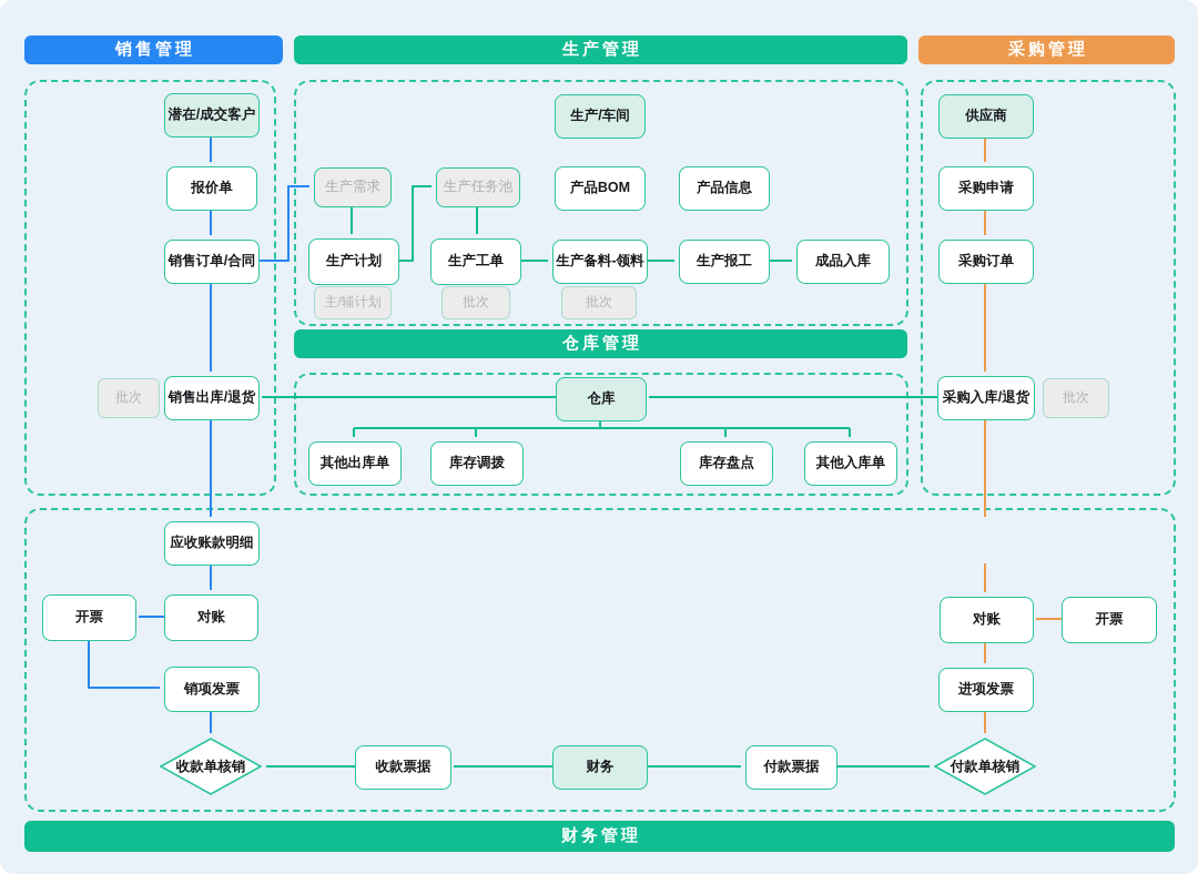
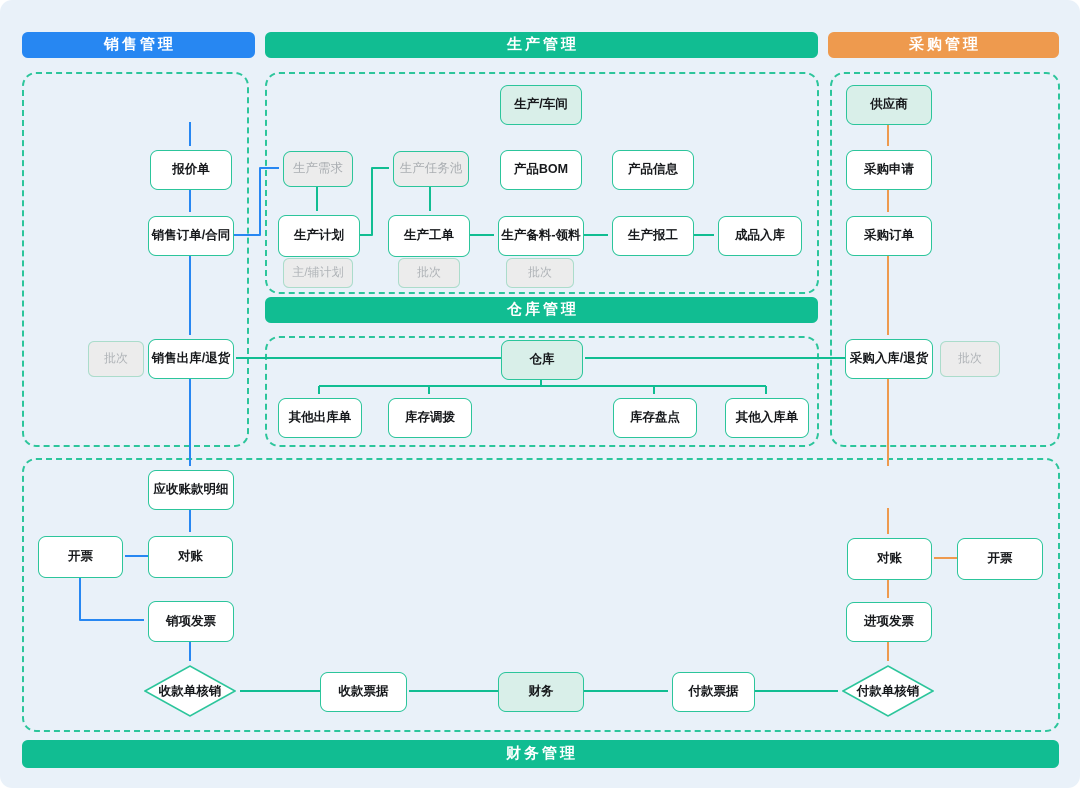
  销售管理
  生产管理
  采购管理
  仓库管理
  财务管理
- 潜在/成交客户
  报价单
  销售订单/合同
  批次
  销售出库/退货
  应收账款明细
  开票
  对账
  销项发票
  收款单核销
  生产/车间
  生产需求
  生产任务池
  产品BOM
  产品信息
  生产计划
  主/辅计划
  生产工单
  批次
  生产备料-领料
  批次
  生产报工
  成品入库
  仓库
  其他出库单
  库存调拨
  库存盘点
  其他入库单
  供应商
  采购申请
  采购订单
  采购入库/退货
  批次
  对账
  开票
  进项发票
  付款单核销
  收款票据
  财务
  付款票据
